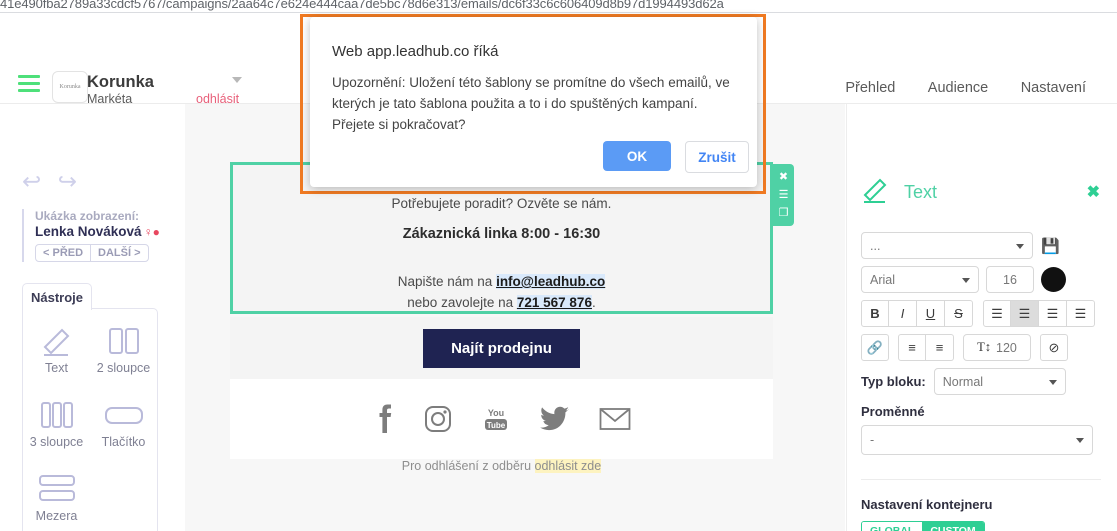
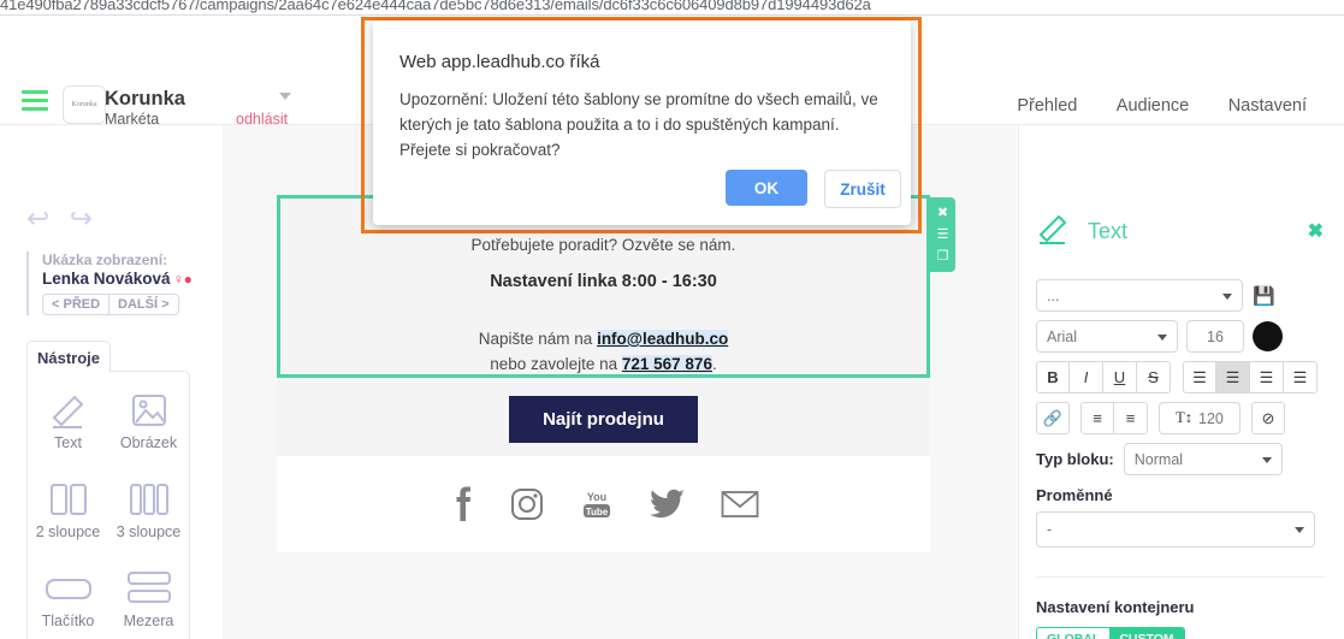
  41e490fba2789a33cdcf5767/campaigns/2aa64c7e624e444caa7de5bc78d6e313/emails/dc6f33c6c606409d8b97d1994493d62a
  Korunka
  Markéta
  odhlásit
  Přehled Audience Nastavení
  ↩ ↪
  Ukázka zobrazení:
  Lenka Nováková ♀●
  < PŘED
  DALŠÍ >
  Nástroje
  Text
+ Obrázek
  2 sloupce
  3 sloupce
  Tlačítko
  Mezera
  ✖
  ☰
  ❐
  Potřebujete poradit? Ozvěte se nám.
- Zákaznická linka 8:00 - 16:30
+ Nastavení linka 8:00 - 16:30
  Napište nám na info@leadhub.co
  nebo zavolejte na 721 567 876.
  Najít prodejnu
  You
  Tube
- Pro odhlášení z odběru odhlásit zde
  Text
  ✖
  ...
  💾
  Arial
  16
  B
  I
  U
  S
  ☰
  ☰
  ☰
  ☰
  🔗
  ≡
  ≡
  T↕
  120
  ⊘
  Typ bloku:
  Normal
  Proměnné
  -
  Nastavení kontejneru
  Web app.leadhub.co říká
  Upozornění: Uložení této šablony se promítne do všech emailů, ve kterých je tato šablona použita a to i do spuštěných kampaní. Přejete si pokračovat?
  OK
  Zrušit
